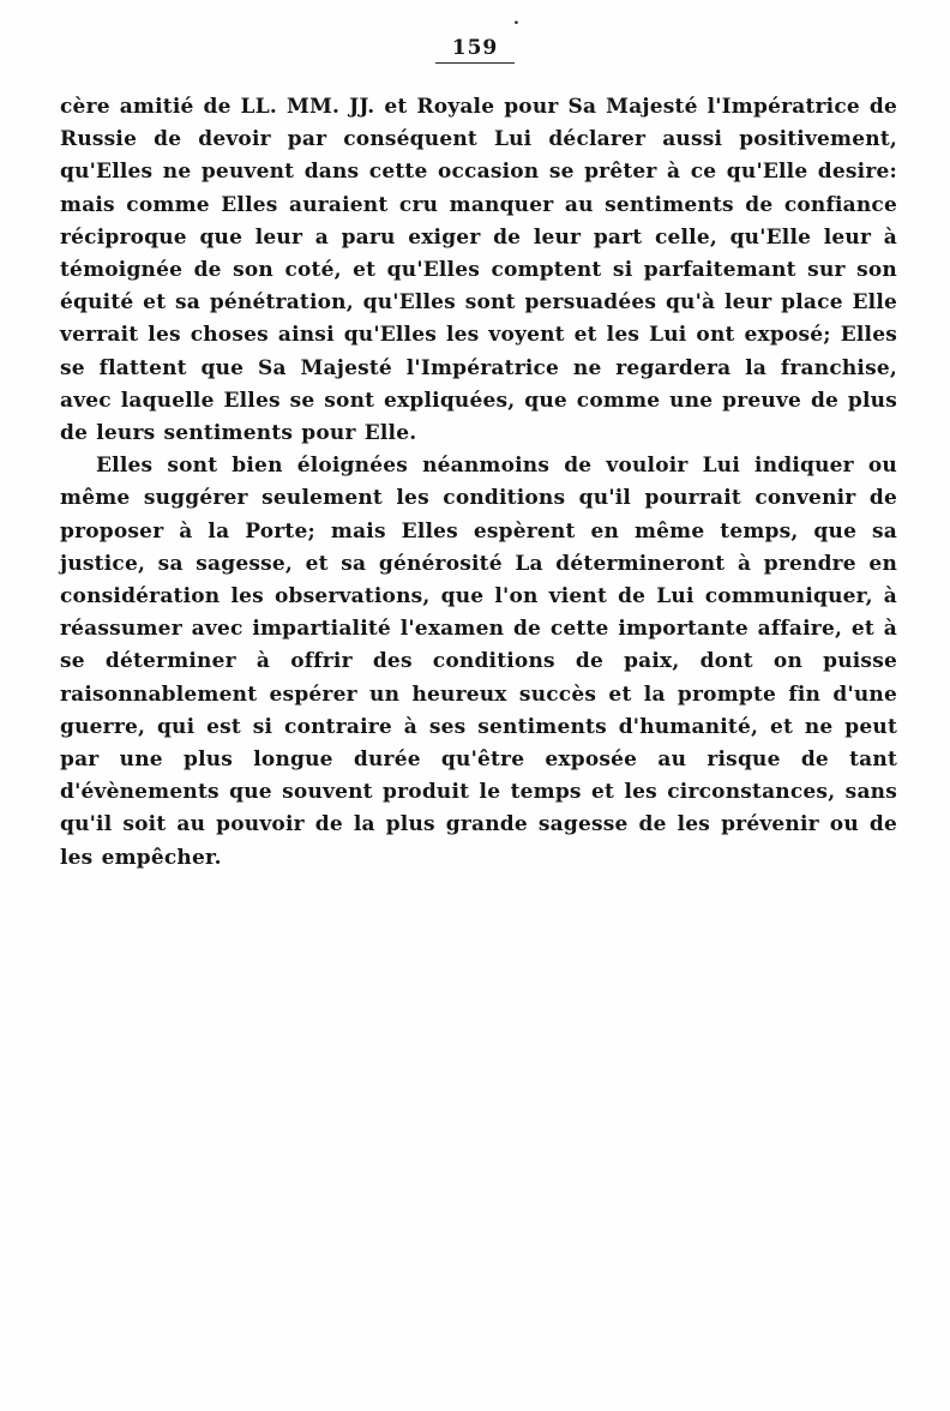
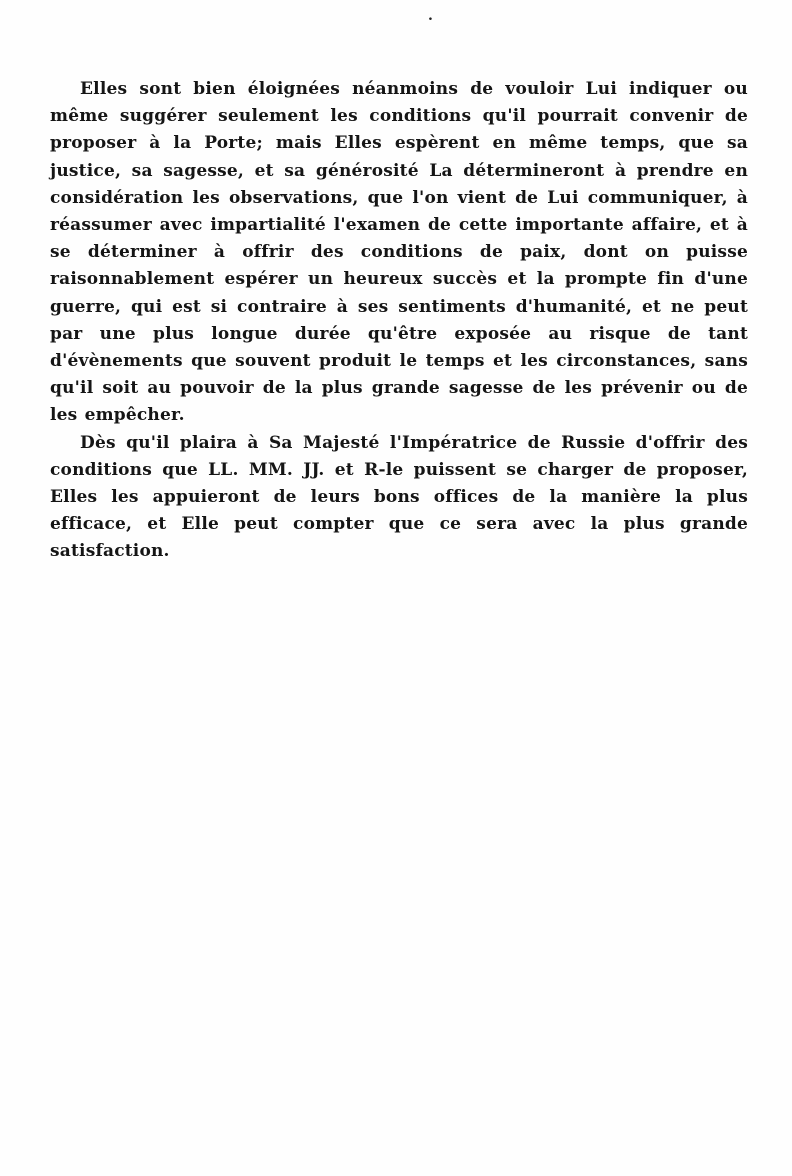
  .
- 159
- cère amitié de LL. MM. JJ. et Royale pour Sa Majesté l'Impératrice de Russie de devoir par conséquent Lui déclarer aussi positivement, qu'Elles ne peuvent dans cette occasion se prêter à ce qu'Elle desire: mais comme Elles auraient cru manquer au sentiments de confiance réciproque que leur a paru exiger de leur part celle, qu'Elle leur à témoignée de son coté, et qu'Elles comptent si parfaitemant sur son équité et sa pénétration, qu'Elles sont persuadées qu'à leur place Elle verrait les choses ainsi qu'Elles les voyent et les Lui ont exposé; Elles se flattent que Sa Majesté l'Impératrice ne regardera la franchise, avec laquelle Elles se sont expliquées, que comme une preuve de plus de leurs sentiments pour Elle.
  Elles sont bien éloignées néanmoins de vouloir Lui indiquer ou même suggérer seulement les conditions qu'il pourrait convenir de proposer à la Porte; mais Elles espèrent en même temps, que sa justice, sa sagesse, et sa générosité La détermineront à prendre en considération les observations, que l'on vient de Lui communiquer, à réassumer avec impartialité l'examen de cette importante affaire, et à se déterminer à offrir des conditions de paix, dont on puisse raisonnablement espérer un heureux succès et la prompte fin d'une guerre, qui est si contraire à ses sentiments d'humanité, et ne peut par une plus longue durée qu'être exposée au risque de tant d'évènements que souvent produit le temps et les circonstances, sans qu'il soit au pouvoir de la plus grande sagesse de les prévenir ou de les empêcher.
+ Dès qu'il plaira à Sa Majesté l'Impératrice de Russie d'offrir des conditions que LL. MM. JJ. et R-le puissent se charger de proposer, Elles les appuieront de leurs bons offices de la manière la plus efficace, et Elle peut compter que ce sera avec la plus grande satisfaction.
